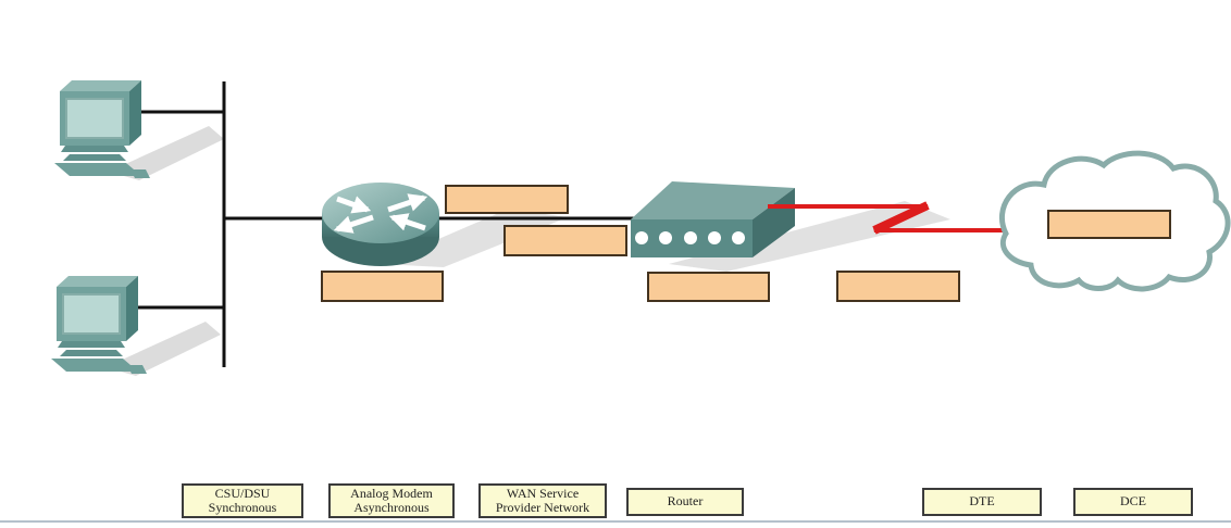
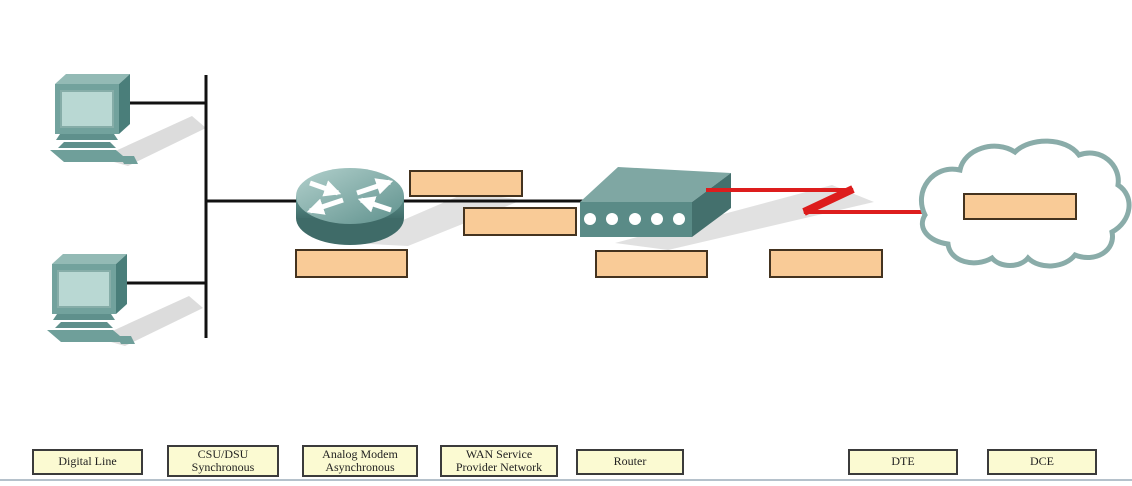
+ Digital Line
  CSU/DSU
  Synchronous
  Analog Modem
  Asynchronous
  WAN Service
  Provider Network
  Router
  DTE
  DCE
